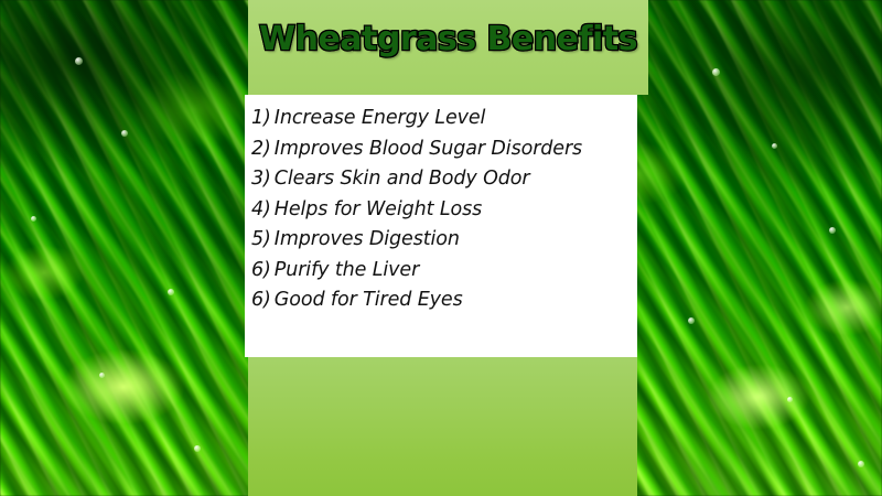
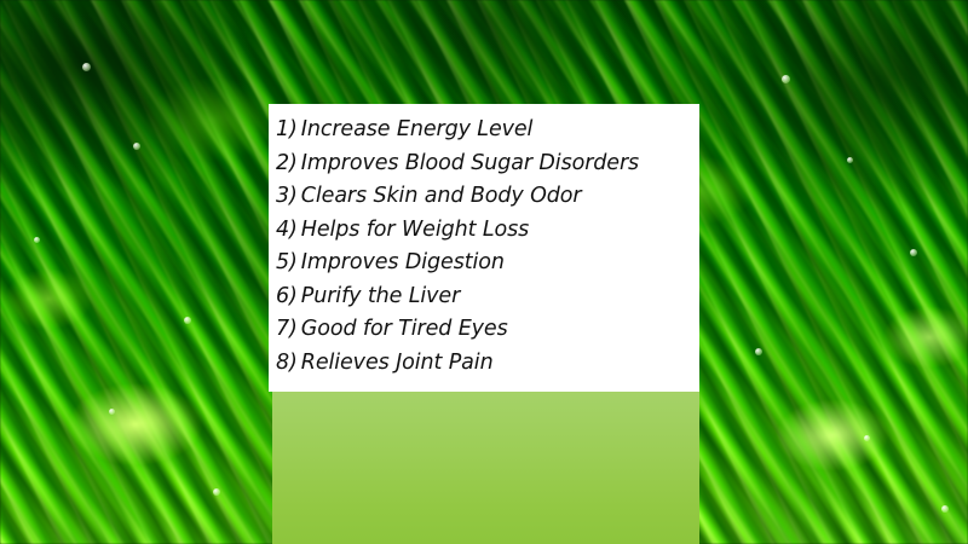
- Wheatgrass Benefits
  1) Increase Energy Level
  2) Improves Blood Sugar Disorders
  3) Clears Skin and Body Odor
  4) Helps for Weight Loss
  5) Improves Digestion
  6) Purify the Liver
- 6) Good for Tired Eyes
+ 7) Good for Tired Eyes
+ 8) Relieves Joint Pain
